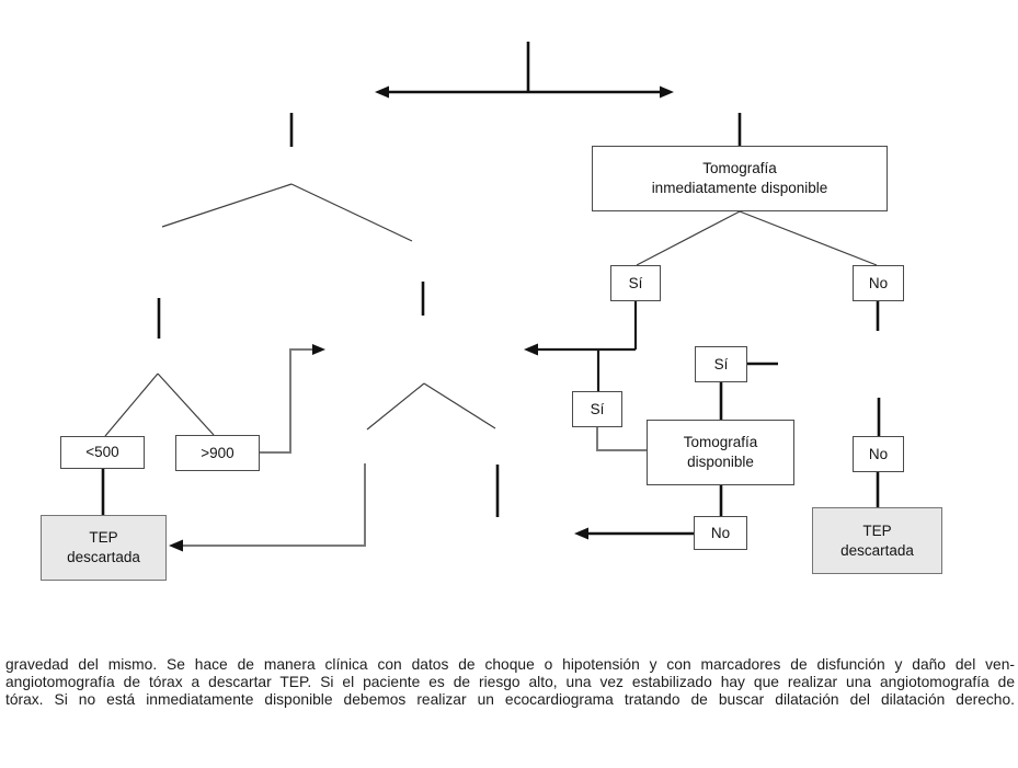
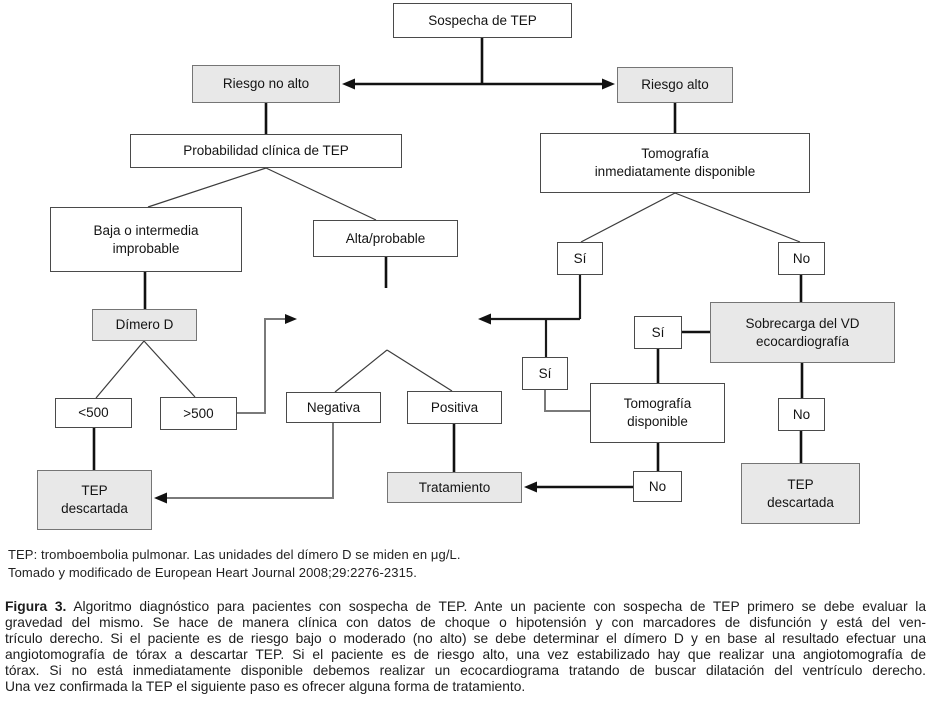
+ Sospecha de TEP
+ Riesgo no alto
+ Riesgo alto
+ Probabilidad clínica de TEP
  Tomografía
  inmediatamente disponible
+ Baja o intermedia
+ improbable
+ Alta/probable
+ Dímero D
  Sí
  No
+ Sobrecarga del VD
+ ecocardiografía
  Sí
  Sí
  <500
- >900
+ >500
+ Negativa
+ Positiva
  Tomografía
  disponible
  TEP
  descartada
+ Tratamiento
  No
  No
  TEP
  descartada
+ TEP: tromboembolia pulmonar. Las unidades del dímero D se miden en μg/L.
+ Tomado y modificado de European Heart Journal 2008;29:2276-2315.
+ Figura 3. Algoritmo diagnóstico para pacientes con sospecha de TEP. Ante un paciente con sospecha de TEP primero se debe evaluar la
- gravedad del mismo. Se hace de manera clínica con datos de choque o hipotensión y con marcadores de disfunción y daño del ven-
+ gravedad del mismo. Se hace de manera clínica con datos de choque o hipotensión y con marcadores de disfunción y está del ven-
+ trículo derecho. Si el paciente es de riesgo bajo o moderado (no alto) se debe determinar el dímero D y en base al resultado efectuar una
  angiotomografía de tórax a descartar TEP. Si el paciente es de riesgo alto, una vez estabilizado hay que realizar una angiotomografía de
- tórax. Si no está inmediatamente disponible debemos realizar un ecocardiograma tratando de buscar dilatación del dilatación derecho.
+ tórax. Si no está inmediatamente disponible debemos realizar un ecocardiograma tratando de buscar dilatación del ventrículo derecho.
+ Una vez confirmada la TEP el siguiente paso es ofrecer alguna forma de tratamiento.
